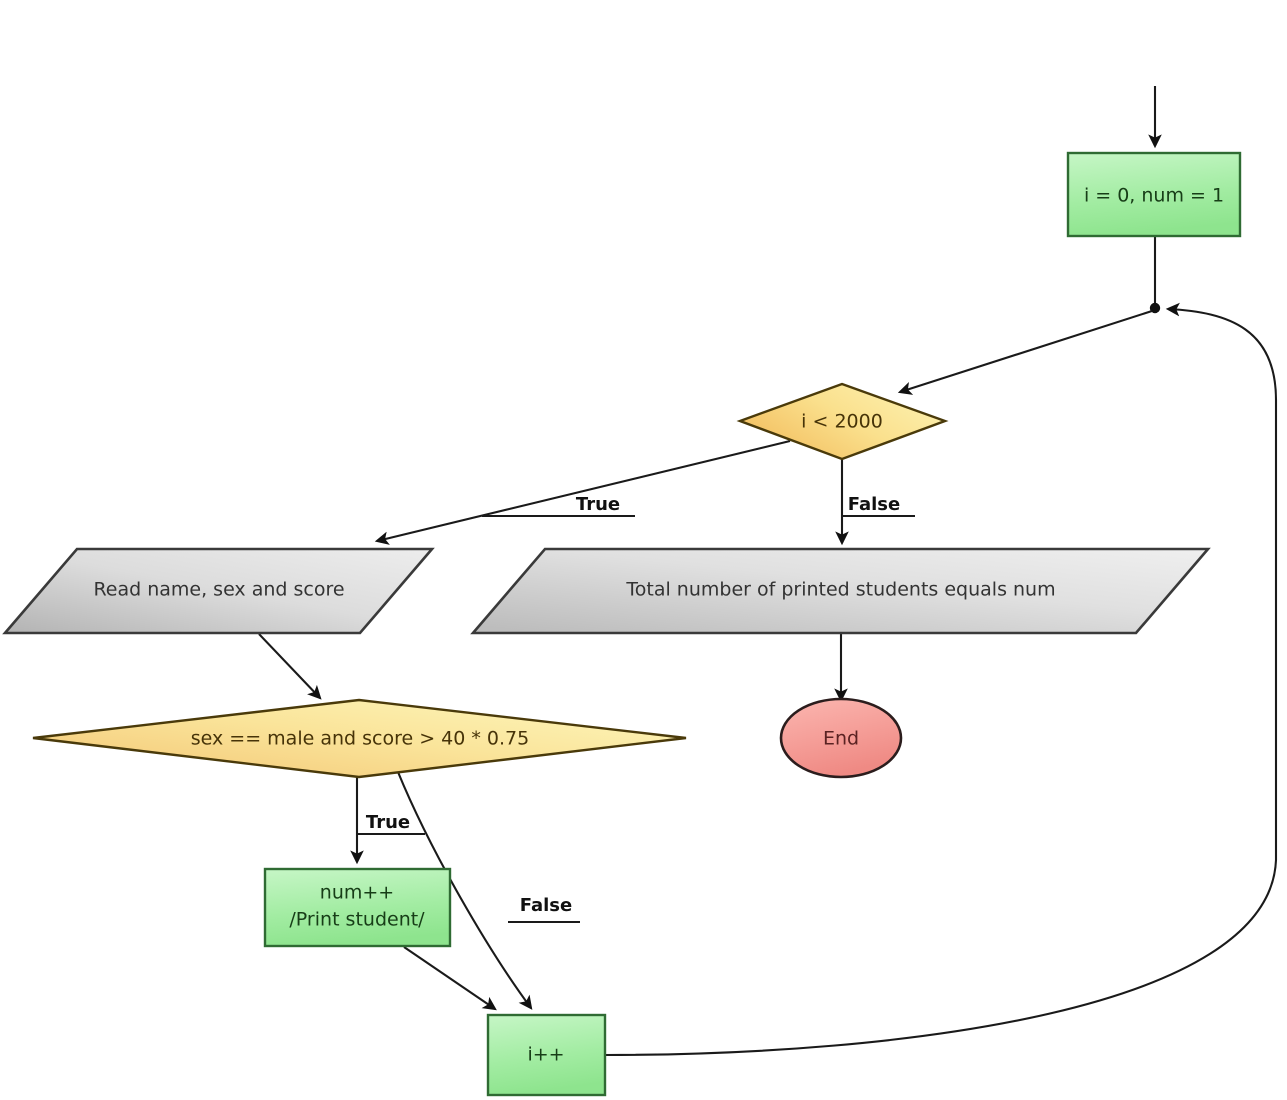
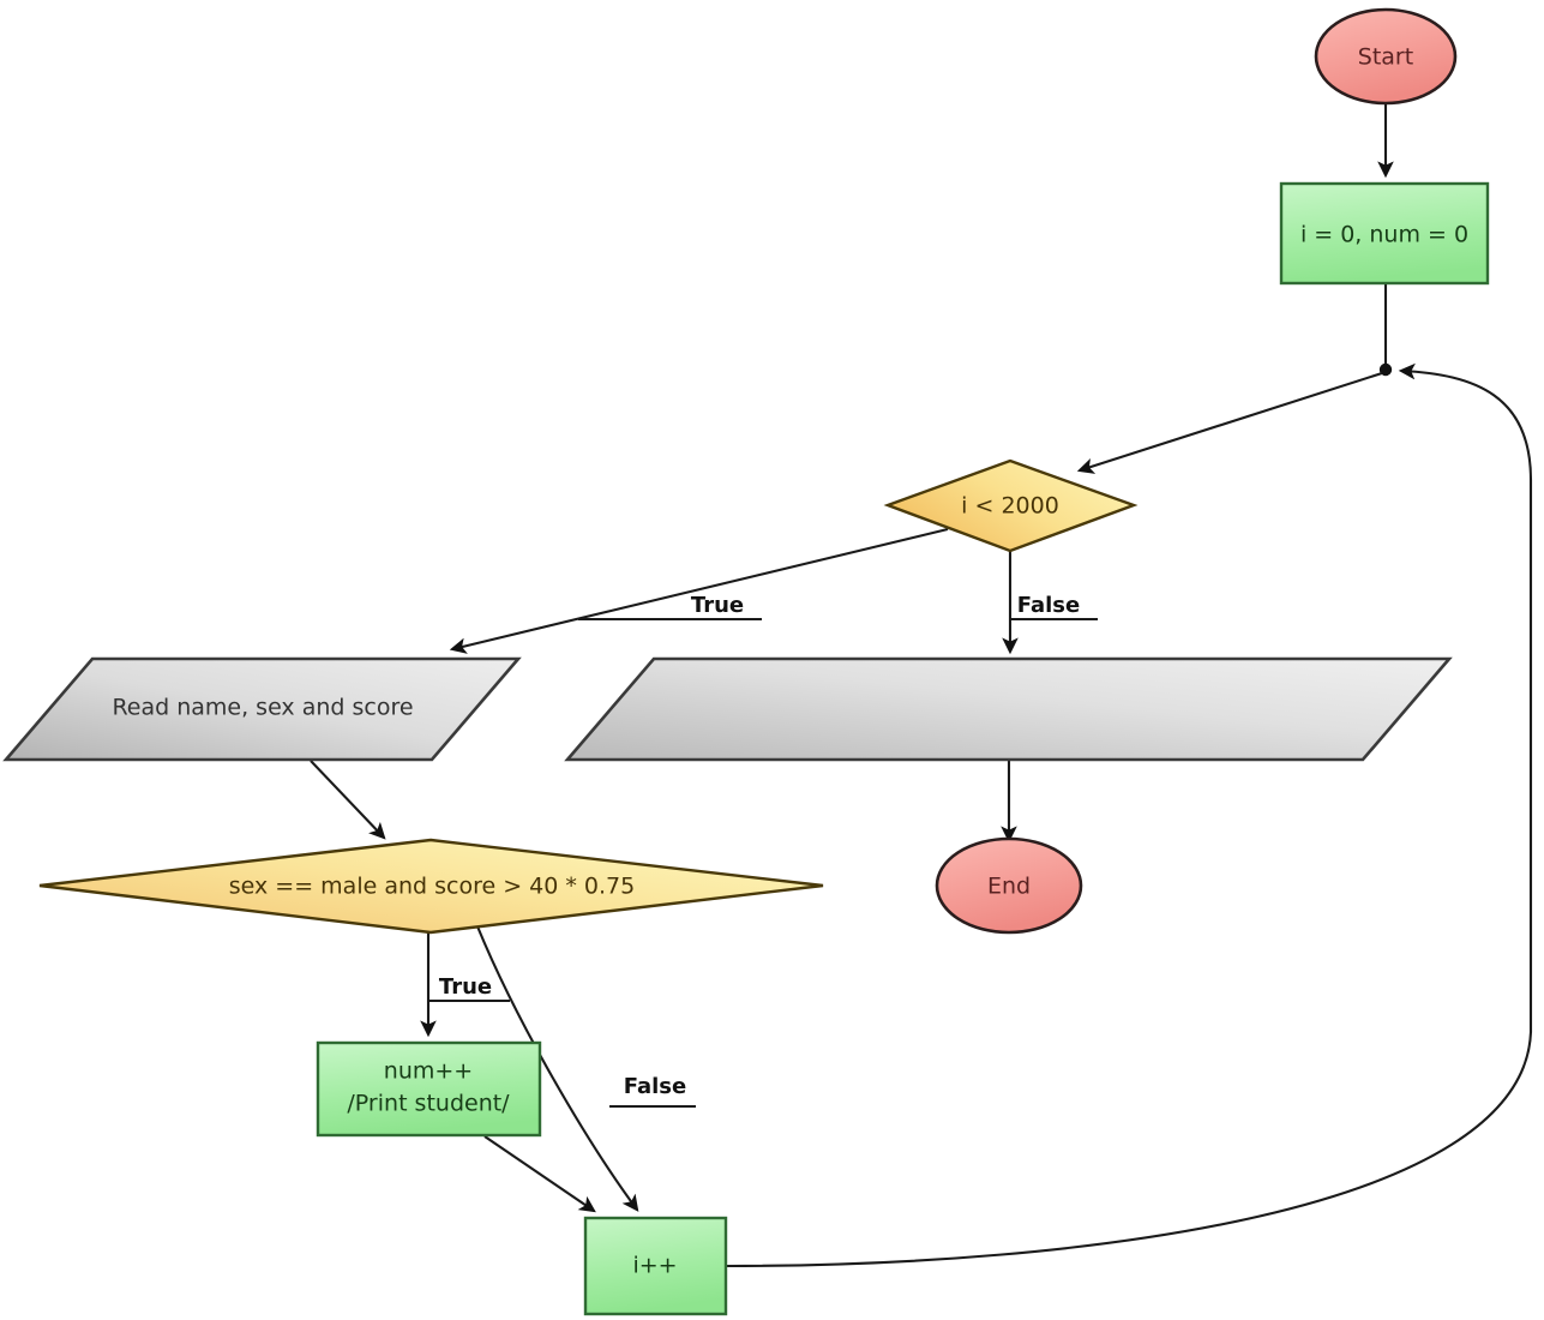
  True
  False
  True
  False
+ Start
- i = 0, num = 1
+ i = 0, num = 0
  i < 2000
  Read name, sex and score
- Total number of printed students equals num
  sex == male and score > 40 * 0.75
  End
  num++
  /Print student/
  i++
